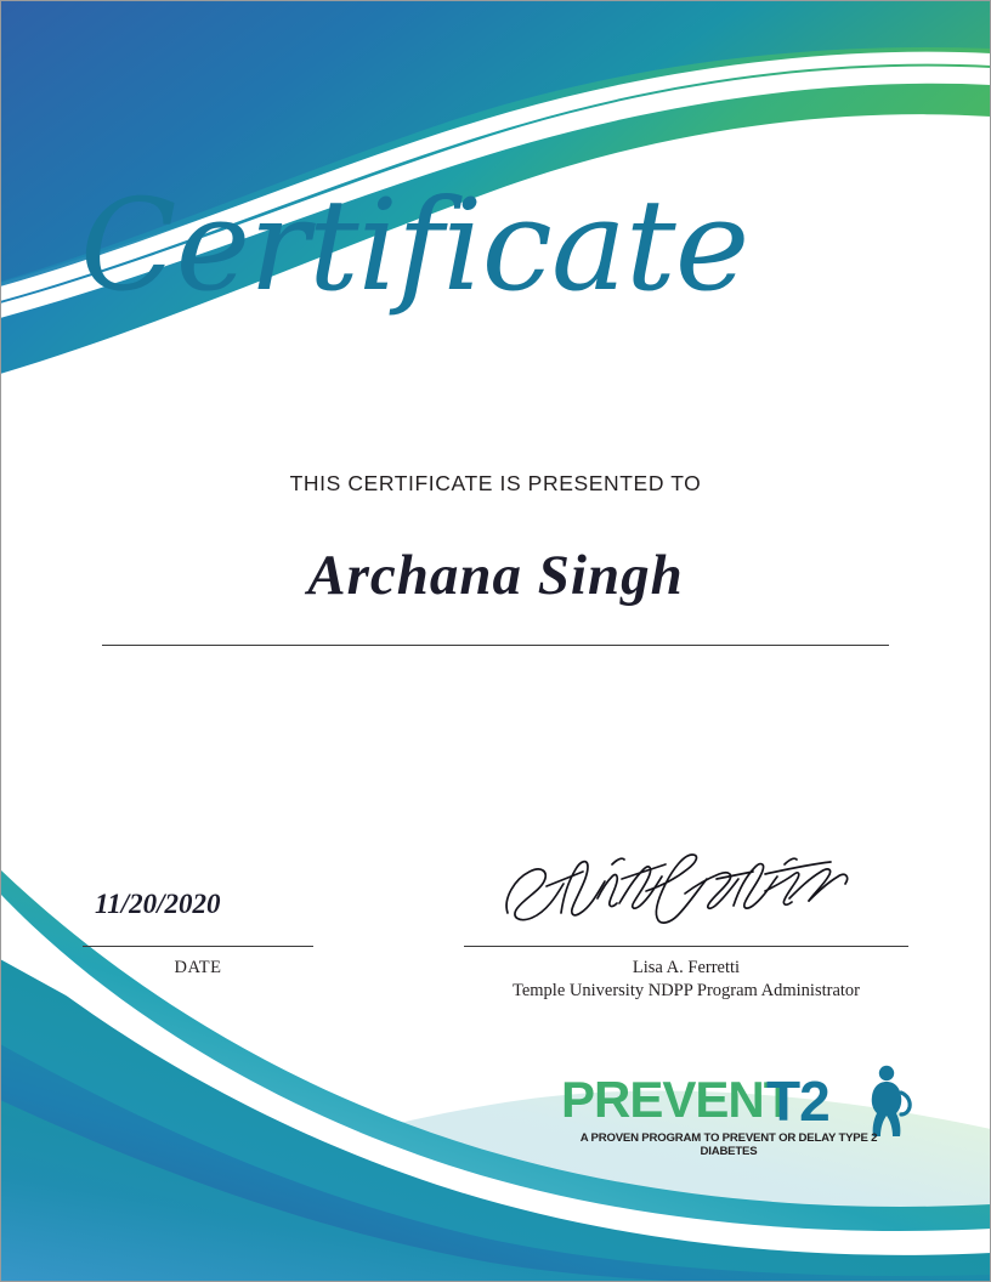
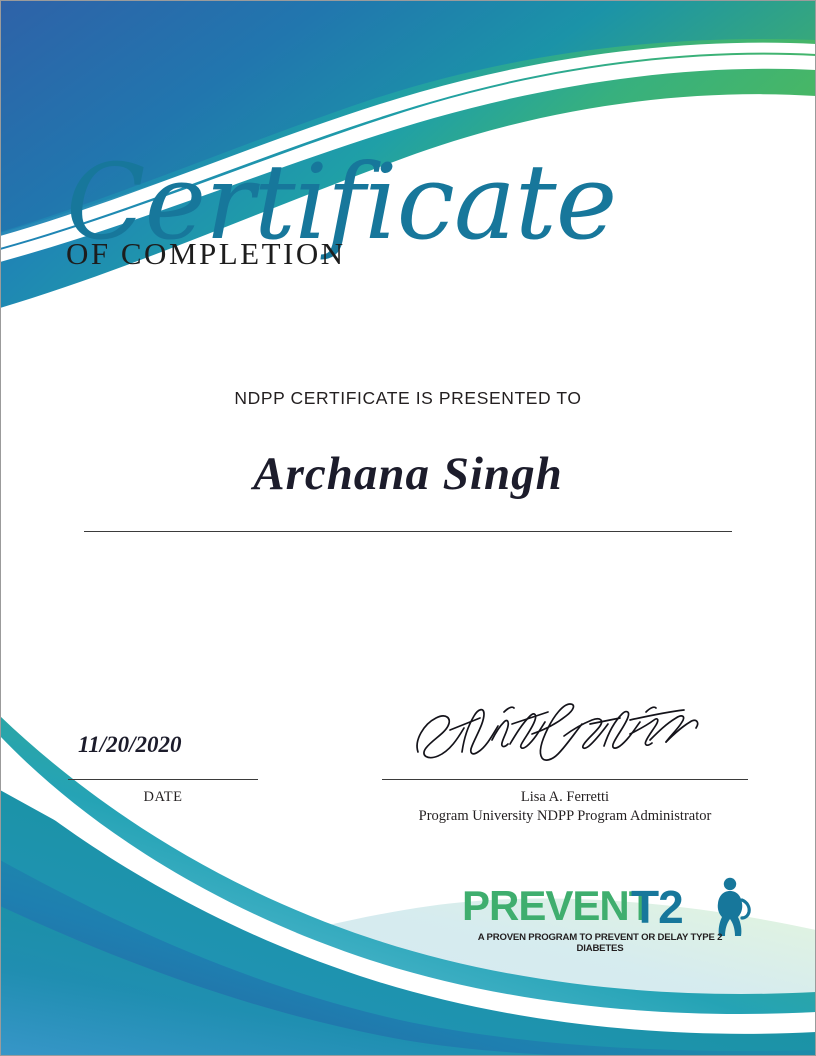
  Certificate
+ OF COMPLETION
- THIS CERTIFICATE IS PRESENTED TO
+ NDPP CERTIFICATE IS PRESENTED TO
  Archana Singh
  11/20/2020
  DATE
  Lisa A. Ferretti
- Temple University NDPP Program Administrator
+ Program University NDPP Program Administrator
  PREVENT
  T2
  A PROVEN PROGRAM TO PREVENT OR DELAY TYPE 2 DIABETES
